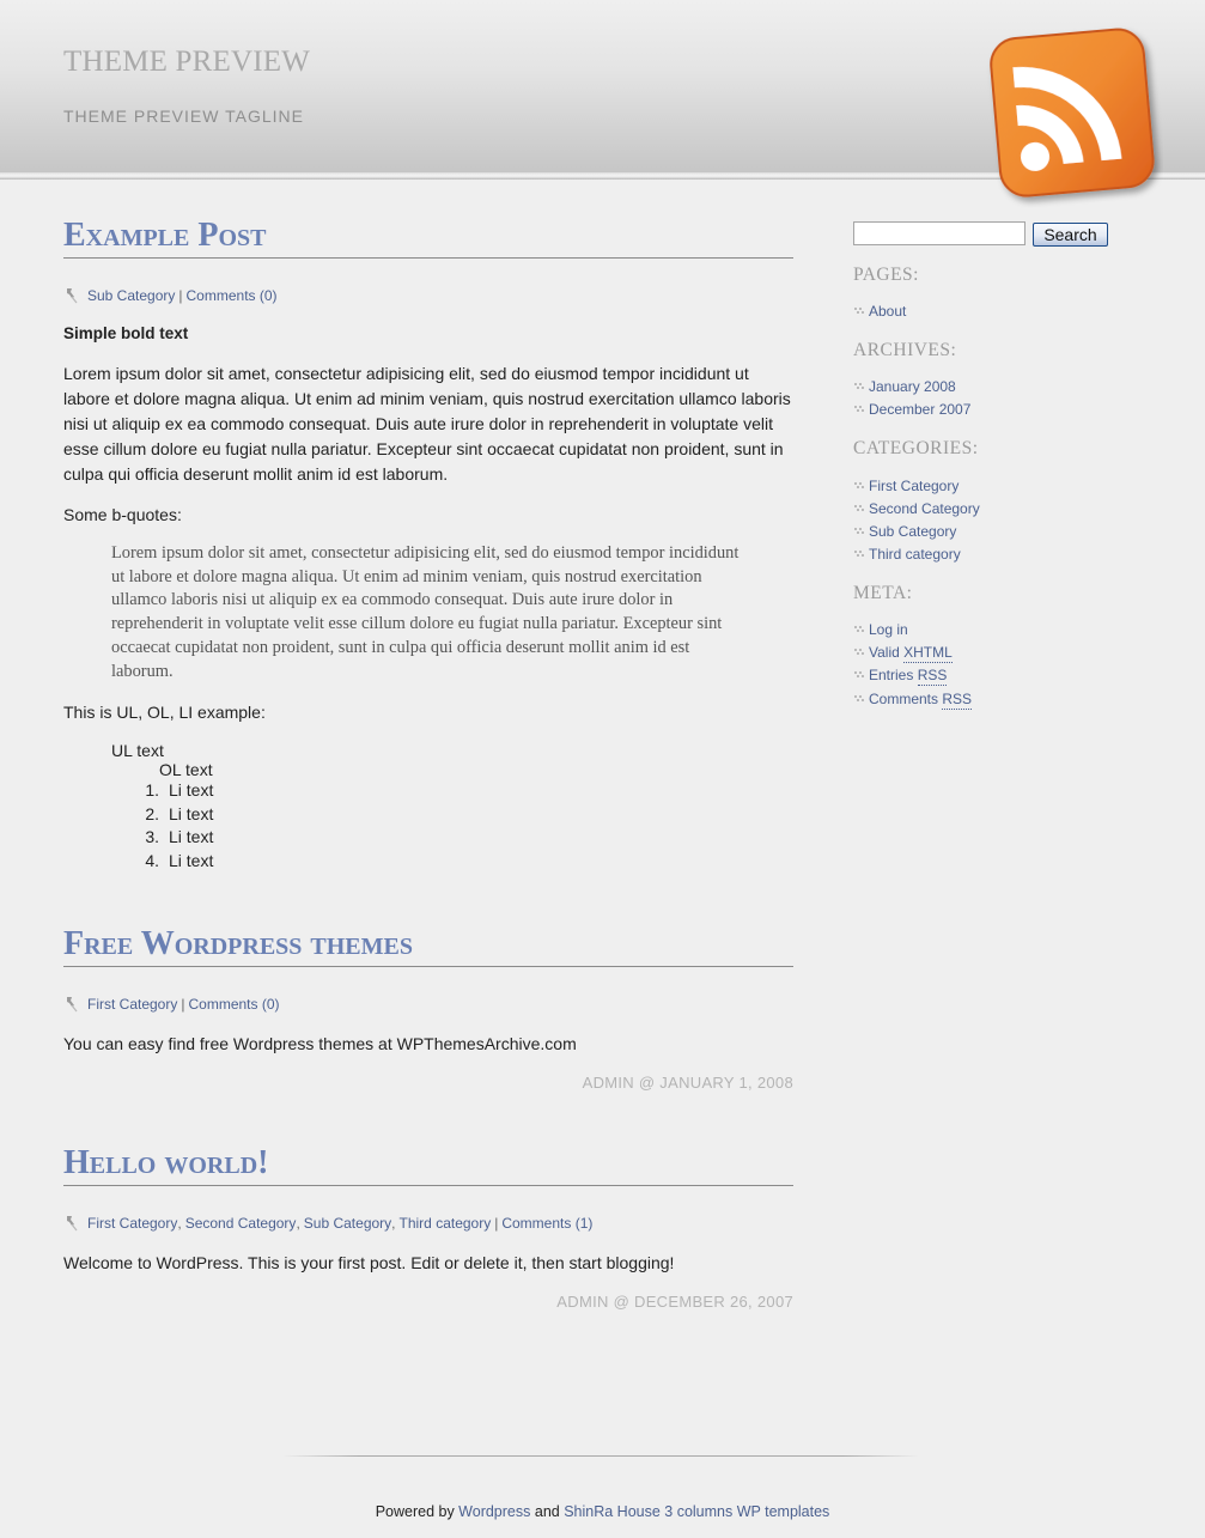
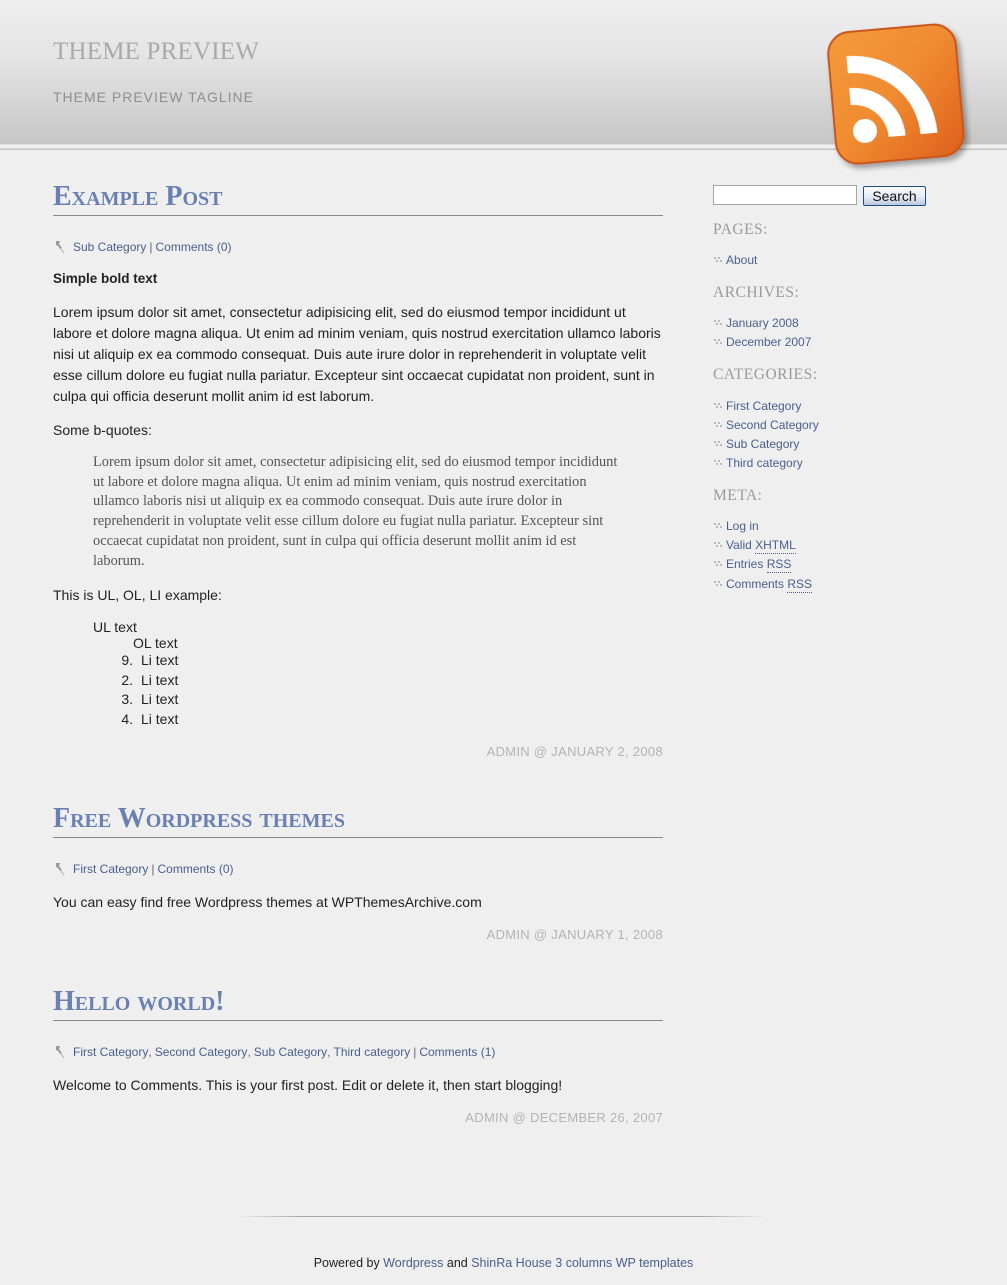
  THEME PREVIEW
  THEME PREVIEW TAGLINE
  Example Post
  Sub Category
  |
  Comments (0)
  Simple bold text
  Lorem ipsum dolor sit amet, consectetur adipisicing elit, sed do eiusmod tempor incididunt ut labore et dolore magna aliqua. Ut enim ad minim veniam, quis nostrud exercitation ullamco laboris nisi ut aliquip ex ea commodo consequat. Duis aute irure dolor in reprehenderit in voluptate velit esse cillum dolore eu fugiat nulla pariatur. Excepteur sint occaecat cupidatat non proident, sunt in culpa qui officia deserunt mollit anim id est laborum.
  Some b-quotes:
  Lorem ipsum dolor sit amet, consectetur adipisicing elit, sed do eiusmod tempor incididunt ut labore et dolore magna aliqua. Ut enim ad minim veniam, quis nostrud exercitation ullamco laboris nisi ut aliquip ex ea commodo consequat. Duis aute irure dolor in reprehenderit in voluptate velit esse cillum dolore eu fugiat nulla pariatur. Excepteur sint occaecat cupidatat non proident, sunt in culpa qui officia deserunt mollit anim id est laborum.
  This is UL, OL, LI example:
  UL text
  OL text
- 1.
+ 9.
  Li text
  2.
  Li text
  3.
  Li text
  4.
  Li text
+ ADMIN @ JANUARY 2, 2008
  Free Wordpress themes
  First Category
  |
  Comments (0)
  You can easy find free Wordpress themes at WPThemesArchive.com
  ADMIN @ JANUARY 1, 2008
  Hello world!
  First Category
  ,
  Second Category
  ,
  Sub Category
  ,
  Third category
  |
  Comments (1)
- Welcome to WordPress. This is your first post. Edit or delete it, then start blogging!
+ Welcome to Comments. This is your first post. Edit or delete it, then start blogging!
  ADMIN @ DECEMBER 26, 2007
  Search
  PAGES:
  About
  ARCHIVES:
  January 2008
  December 2007
  CATEGORIES:
  First Category
  Second Category
  Sub Category
  Third category
  META:
  Log in
  Valid
  XHTML
  Entries
  RSS
  Comments
  RSS
  Powered by Wordpress and ShinRa House 3 columns WP templates
